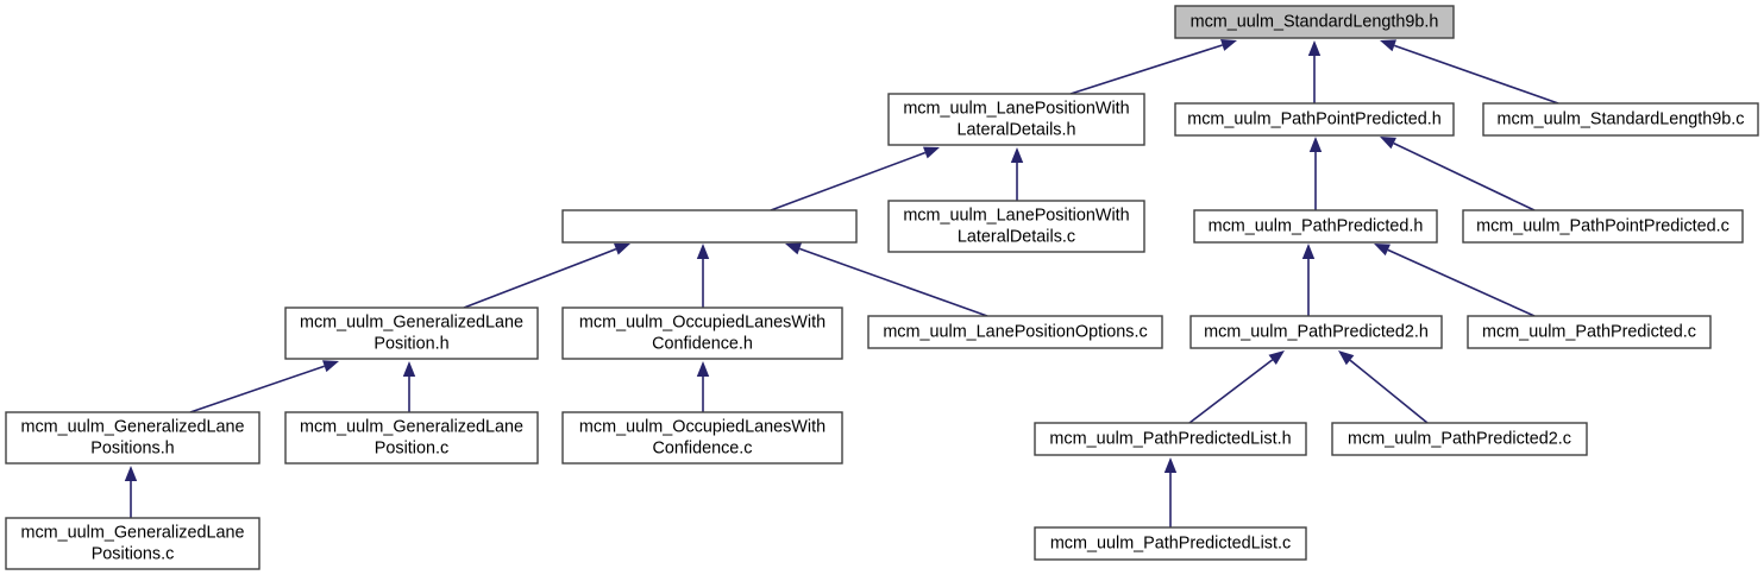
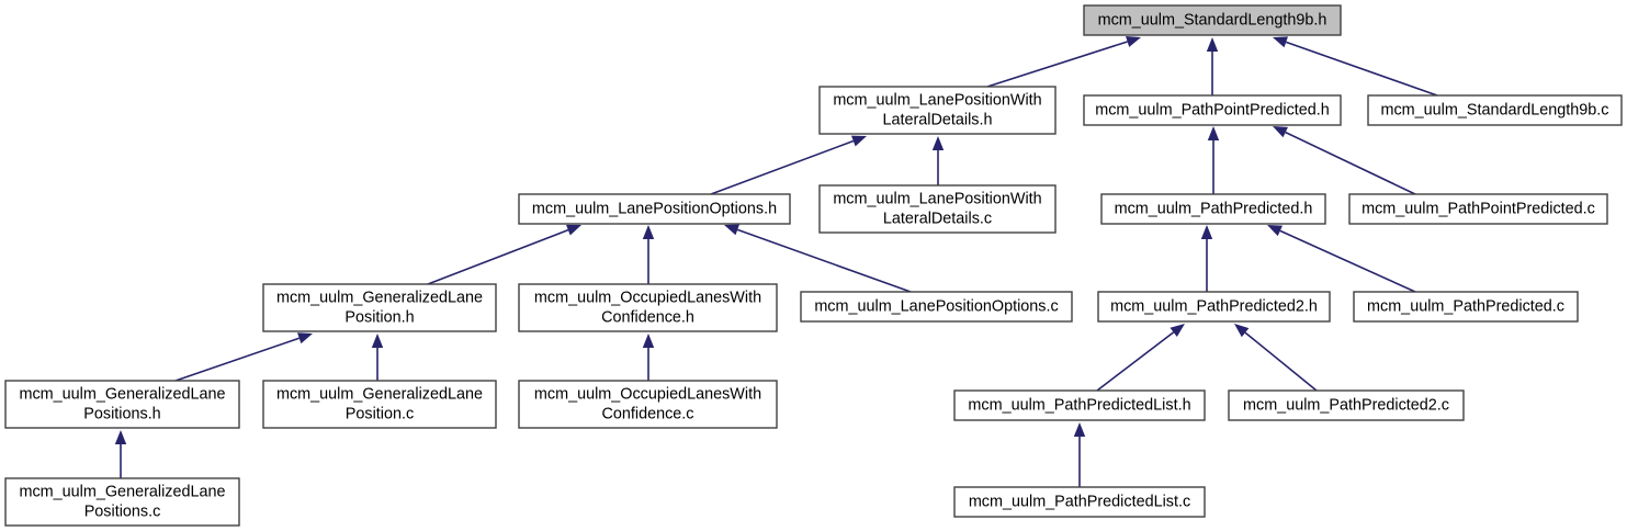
  mcm_uulm_StandardLength9b.h
  mcm_uulm_LanePositionWith
  LateralDetails.h
  mcm_uulm_PathPointPredicted.h
  mcm_uulm_StandardLength9b.c
+ mcm_uulm_LanePositionOptions.h
  mcm_uulm_LanePositionWith
  LateralDetails.c
  mcm_uulm_PathPredicted.h
  mcm_uulm_PathPointPredicted.c
  mcm_uulm_GeneralizedLane
  Position.h
  mcm_uulm_OccupiedLanesWith
  Confidence.h
  mcm_uulm_LanePositionOptions.c
  mcm_uulm_PathPredicted2.h
  mcm_uulm_PathPredicted.c
  mcm_uulm_GeneralizedLane
  Positions.h
  mcm_uulm_GeneralizedLane
  Position.c
  mcm_uulm_OccupiedLanesWith
  Confidence.c
  mcm_uulm_PathPredictedList.h
  mcm_uulm_PathPredicted2.c
  mcm_uulm_GeneralizedLane
  Positions.c
  mcm_uulm_PathPredictedList.c
